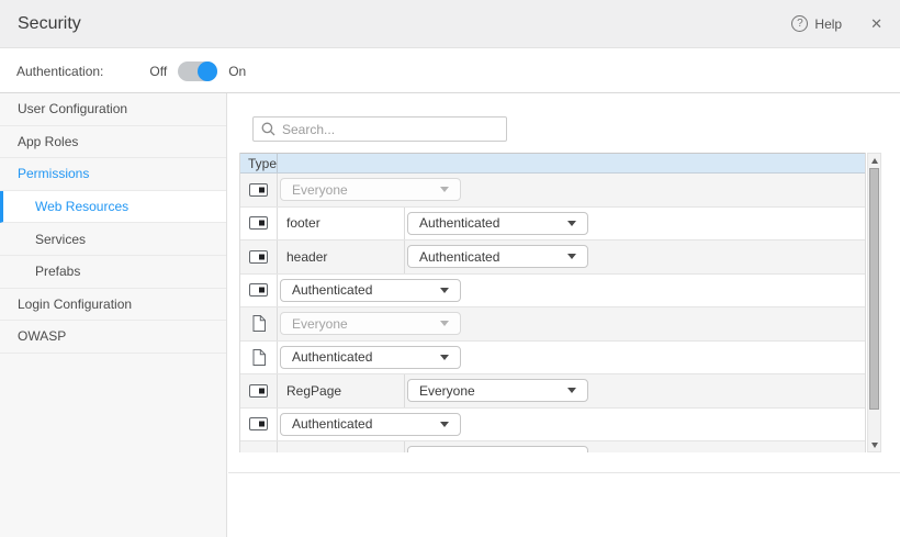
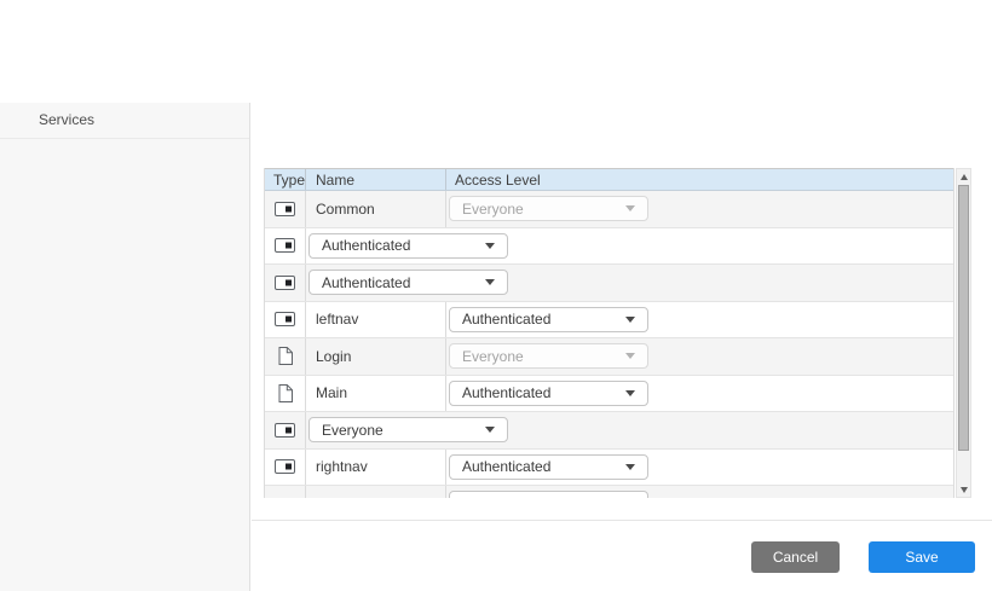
- Security
- ?
- Help
- ✕
- Authentication:
- Off
- On
- User Configuration
- App Roles
- Permissions
- Web Resources
  Services
- Prefabs
- Login Configuration
- OWASP
- Search...
  Type
+ Name
+ Access Level
+ Common
  Everyone
- footer
  Authenticated
- header
  Authenticated
+ leftnav
  Authenticated
+ Login
  Everyone
+ Main
  Authenticated
- RegPage
  Everyone
+ rightnav
  Authenticated
+ Cancel
+ Save
